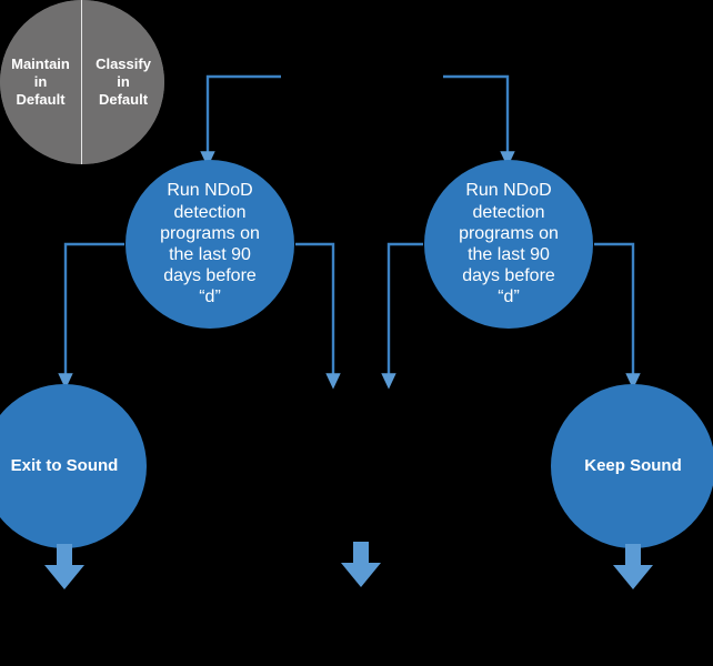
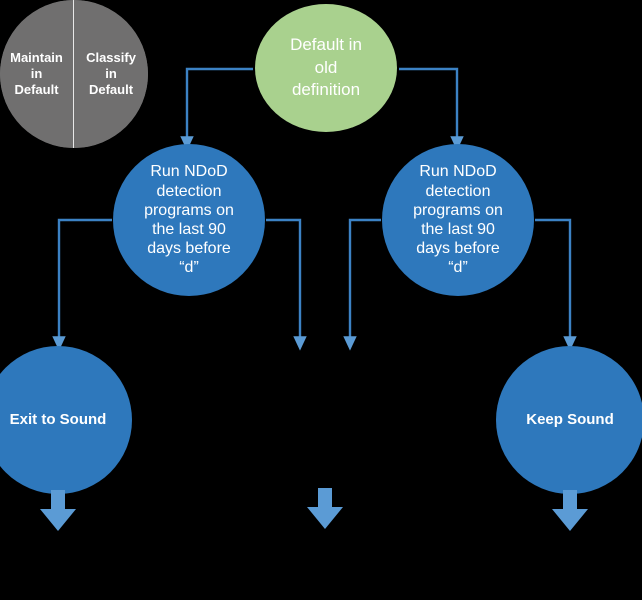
+ Default in
+ old
+ definition
  Run NDoD
  detection
  programs on
  the last 90
  days before
  “d”
  Run NDoD
  detection
  programs on
  the last 90
  days before
  “d”
  Exit to Sound
  Maintain
  in
  Default
  Classify
  in
  Default
  Keep Sound
